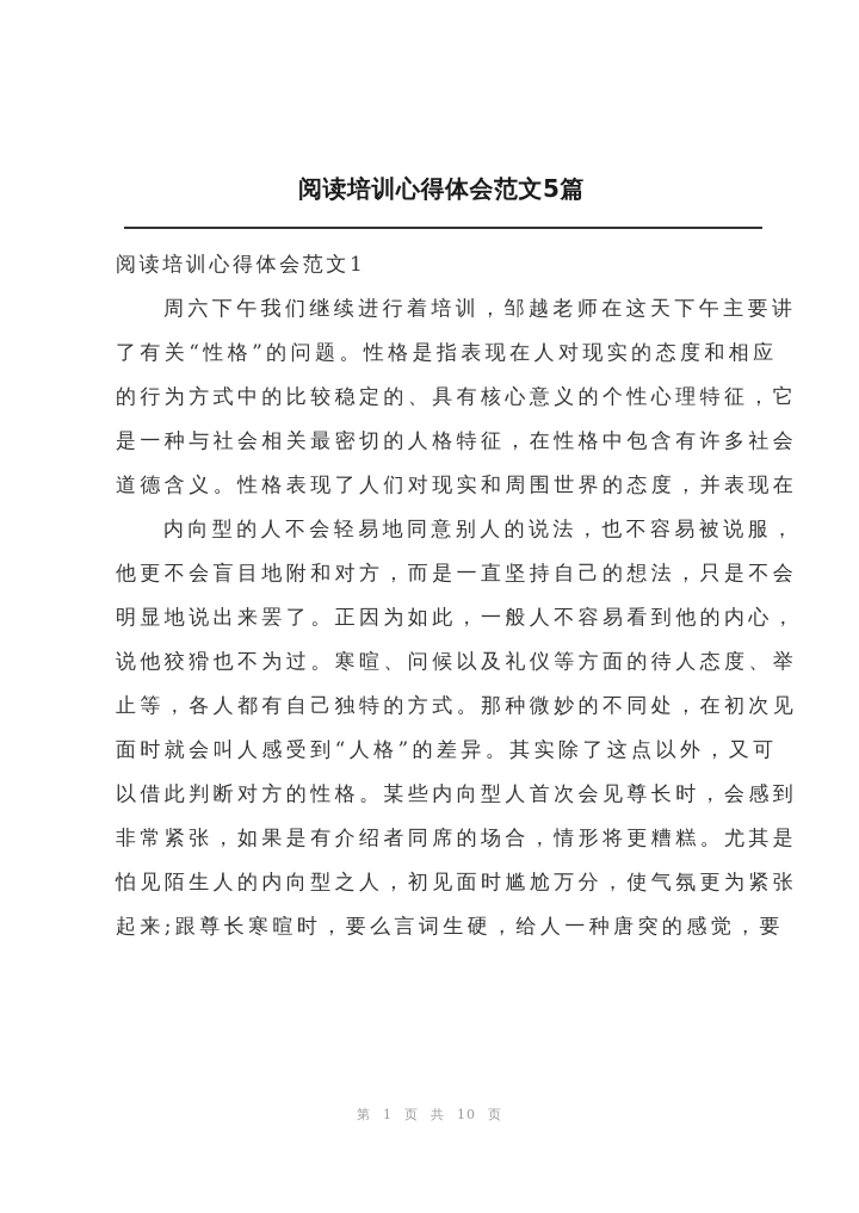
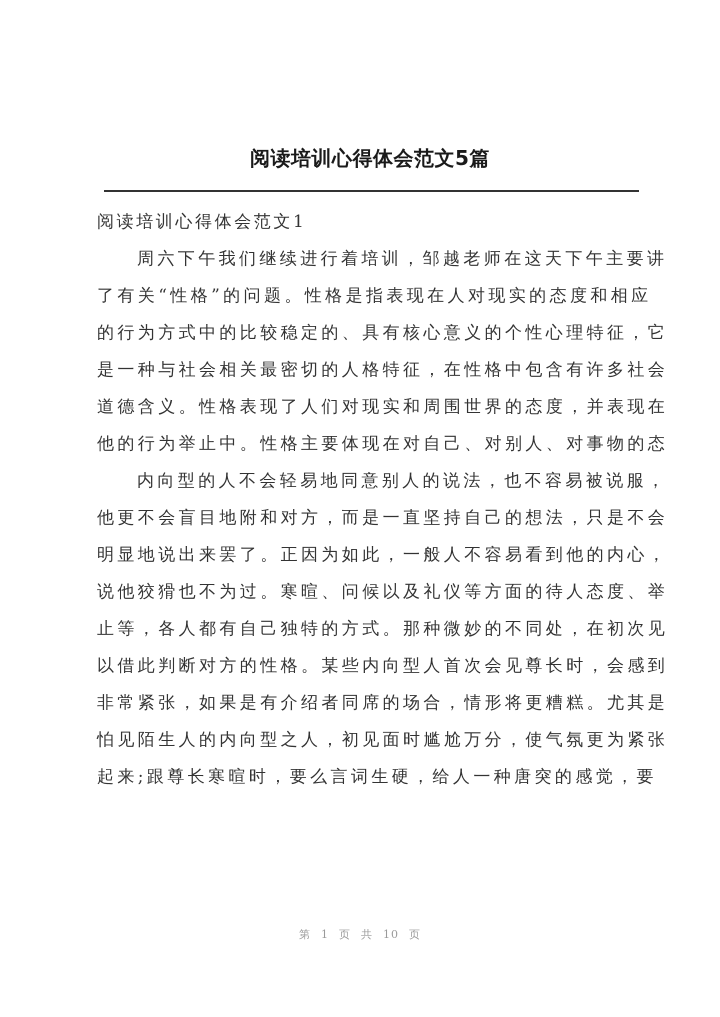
  阅读培训心得体会范文5篇
  阅读培训心得体会范文1
  周六下午我们继续进行着培训，邹越老师在这天下午主要讲
  了有关“性格”的问题。性格是指表现在人对现实的态度和相应
  的行为方式中的比较稳定的、具有核心意义的个性心理特征，它
  是一种与社会相关最密切的人格特征，在性格中包含有许多社会
  道德含义。性格表现了人们对现实和周围世界的态度，并表现在
+ 他的行为举止中。性格主要体现在对自己、对别人、对事物的态
  内向型的人不会轻易地同意别人的说法，也不容易被说服，
  他更不会盲目地附和对方，而是一直坚持自己的想法，只是不会
  明显地说出来罢了。正因为如此，一般人不容易看到他的内心，
  说他狡猾也不为过。寒暄、问候以及礼仪等方面的待人态度、举
  止等，各人都有自己独特的方式。那种微妙的不同处，在初次见
- 面时就会叫人感受到“人格”的差异。其实除了这点以外，又可
  以借此判断对方的性格。某些内向型人首次会见尊长时，会感到
  非常紧张，如果是有介绍者同席的场合，情形将更糟糕。尤其是
  怕见陌生人的内向型之人，初见面时尴尬万分，使气氛更为紧张
  起来;跟尊长寒暄时，要么言词生硬，给人一种唐突的感觉，要
  第 1 页 共 10 页
